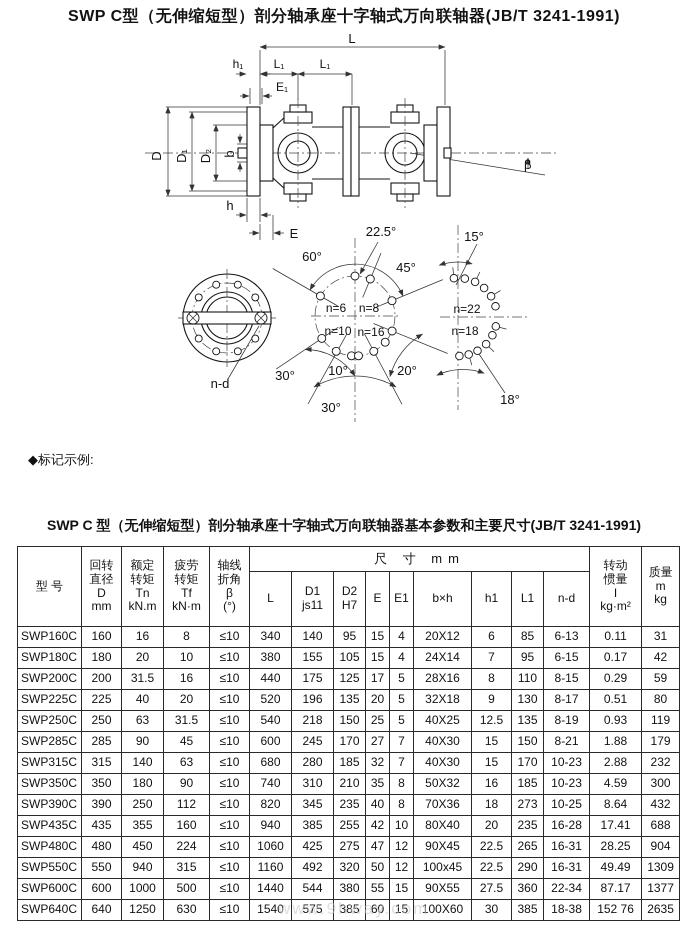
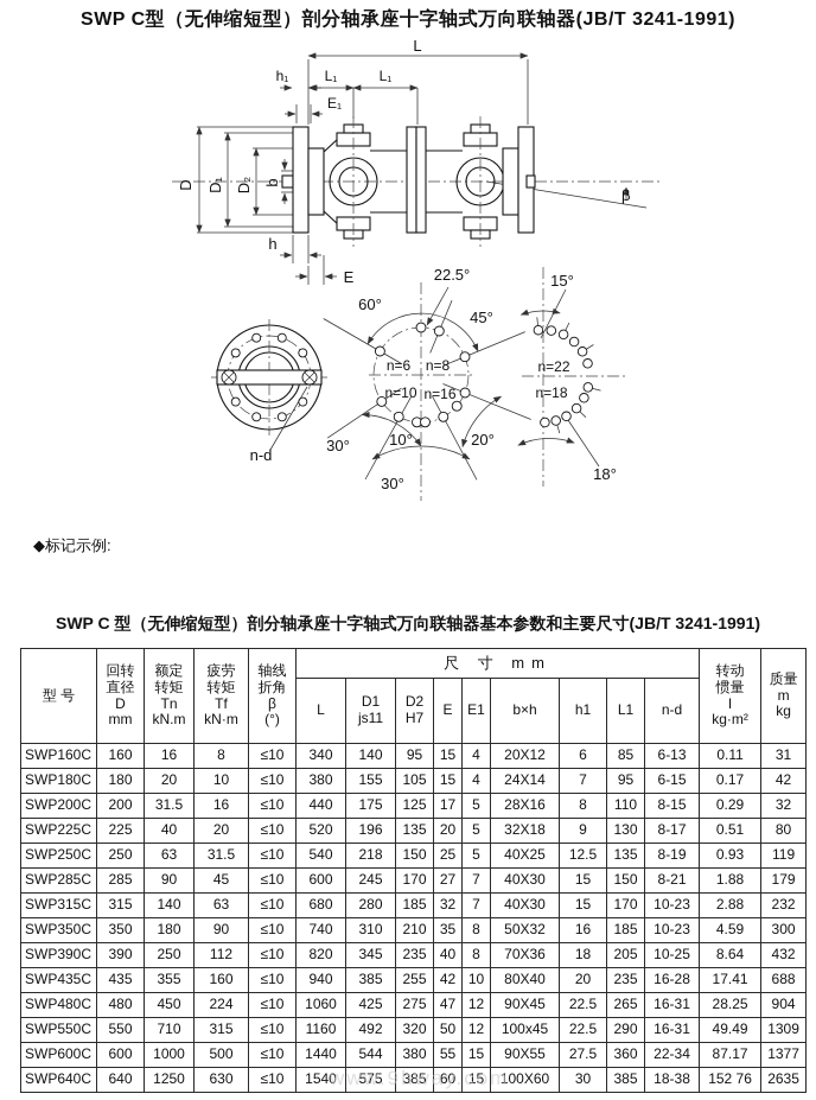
  SWP C型（无伸缩短型）剖分轴承座十字轴式万向联轴器(JB/T 3241-1991)
  L
  h₁
  L₁
  L₁
  E₁
  h
  E
  β
  n-d
  22.5°
  60°
  45°
  n=6
  n=8
  n=10
  n=16
  30°
  10°
  20°
  30°
  15°
  n=22
  n=18
  18°
  ◆标记示例:
  SWP C 型（无伸缩短型）剖分轴承座十字轴式万向联轴器基本参数和主要尺寸(JB/T 3241-1991)
  型 号	回转 直径 D mm	额定 转矩 Tn kN.m	疲劳 转矩 Tf kN·m	轴线 折角 β (°)	尺 寸 mm	转动 惯量 I kg·m²	质量 m kg
  L	D1 js11	D2 H7	E	E1	b×h	h1	L1	n-d
  SWP160C	160	16	8	≤10	340	140	95	15	4	20X12	6	85	6-13	0.11	31
  SWP180C	180	20	10	≤10	380	155	105	15	4	24X14	7	95	6-15	0.17	42
- SWP200C	200	31.5	16	≤10	440	175	125	17	5	28X16	8	110	8-15	0.29	59
+ SWP200C	200	31.5	16	≤10	440	175	125	17	5	28X16	8	110	8-15	0.29	32
  SWP225C	225	40	20	≤10	520	196	135	20	5	32X18	9	130	8-17	0.51	80
  SWP250C	250	63	31.5	≤10	540	218	150	25	5	40X25	12.5	135	8-19	0.93	119
  SWP285C	285	90	45	≤10	600	245	170	27	7	40X30	15	150	8-21	1.88	179
  SWP315C	315	140	63	≤10	680	280	185	32	7	40X30	15	170	10-23	2.88	232
  SWP350C	350	180	90	≤10	740	310	210	35	8	50X32	16	185	10-23	4.59	300
- SWP390C	390	250	112	≤10	820	345	235	40	8	70X36	18	273	10-25	8.64	432
+ SWP390C	390	250	112	≤10	820	345	235	40	8	70X36	18	205	10-25	8.64	432
  SWP435C	435	355	160	≤10	940	385	255	42	10	80X40	20	235	16-28	17.41	688
  SWP480C	480	450	224	≤10	1060	425	275	47	12	90X45	22.5	265	16-31	28.25	904
- SWP550C	550	940	315	≤10	1160	492	320	50	12	100x45	22.5	290	16-31	49.49	1309
+ SWP550C	550	710	315	≤10	1160	492	320	50	12	100x45	22.5	290	16-31	49.49	1309
  SWP600C	600	1000	500	≤10	1440	544	380	55	15	90X55	27.5	360	22-34	87.17	1377
  SWP640C	640	1250	630	≤10	1540	575	385	60	15	100X60	30	385	18-38	152 76	2635
  www.9hway.com
